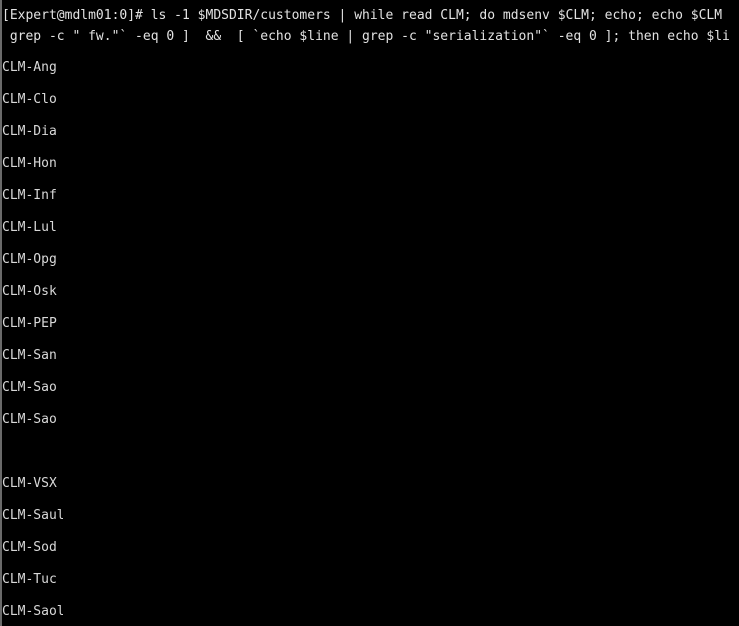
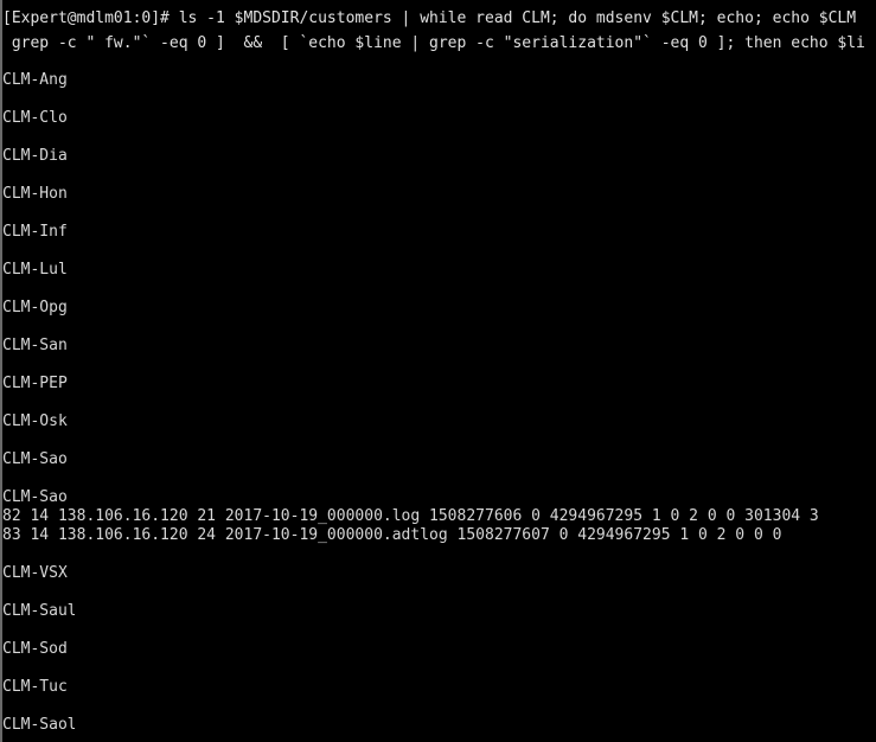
  [Expert@mdlm01:0]# ls -1 $MDSDIR/customers | while read CLM; do mdsenv $CLM; echo; echo $CLM
  grep -c " fw."` -eq 0 ] && [ `echo $line | grep -c "serialization"` -eq 0 ]; then echo $li
  CLM-Ang
  CLM-Clo
  CLM-Dia
  CLM-Hon
  CLM-Inf
  CLM-Lul
  CLM-Opg
- CLM-Osk
+ CLM-San
  CLM-PEP
- CLM-San
+ CLM-Osk
  CLM-Sao
  CLM-Sao
+ 82 14 138.106.16.120 21 2017-10-19_000000.log 1508277606 0 4294967295 1 0 2 0 0 301304 3
+ 83 14 138.106.16.120 24 2017-10-19_000000.adtlog 1508277607 0 4294967295 1 0 2 0 0 0
  CLM-VSX
  CLM-Saul
  CLM-Sod
  CLM-Tuc
  CLM-Saol
